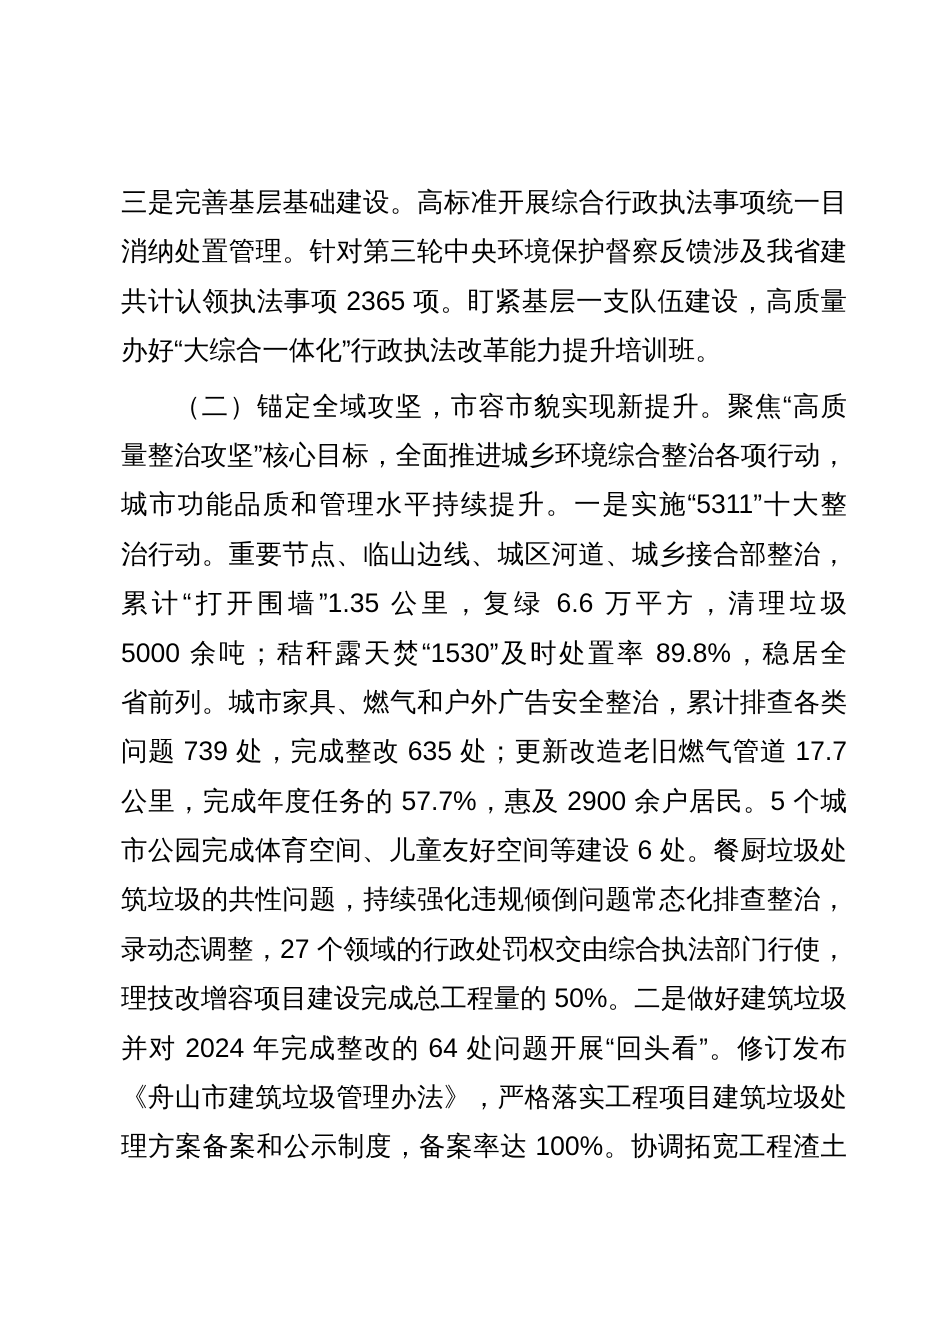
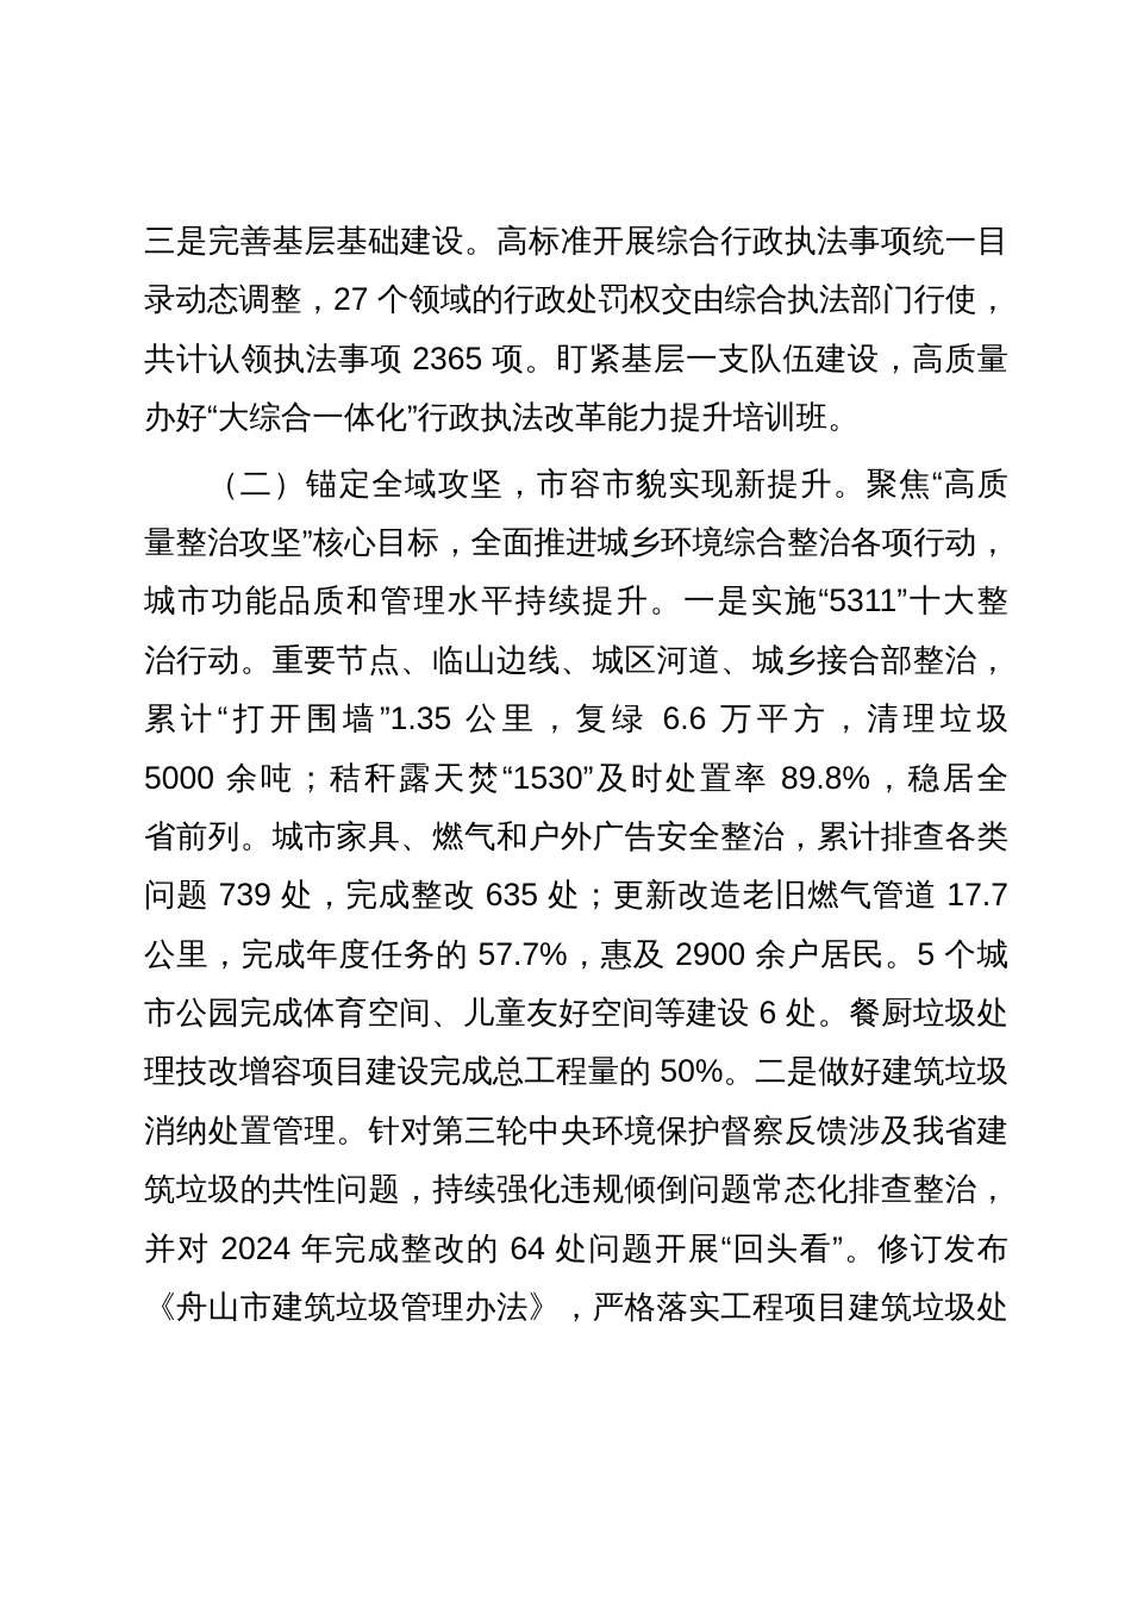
  三是完善基层基础建设。高标准开展综合行政执法事项统一目
- 消纳处置管理。针对第三轮中央环境保护督察反馈涉及我省建
+ 录动态调整，27 个领域的行政处罚权交由综合执法部门行使，
  共计认领执法事项 2365 项。盯紧基层一支队伍建设，高质量
  办好“大综合一体化”行政执法改革能力提升培训班。
  （二）锚定全域攻坚，市容市貌实现新提升。聚焦“高质
  量整治攻坚”核心目标，全面推进城乡环境综合整治各项行动，
  城市功能品质和管理水平持续提升。一是实施“5311”十大整
  治行动。重要节点、临山边线、城区河道、城乡接合部整治，
  累计“打开围墙”1.35 公里，复绿 6.6 万平方，清理垃圾
  5000 余吨；秸秆露天焚“1530”及时处置率 89.8%，稳居全
  省前列。城市家具、燃气和户外广告安全整治，累计排查各类
  问题 739 处，完成整改 635 处；更新改造老旧燃气管道 17.7
  公里，完成年度任务的 57.7%，惠及 2900 余户居民。5 个城
  市公园完成体育空间、儿童友好空间等建设 6 处。餐厨垃圾处
- 筑垃圾的共性问题，持续强化违规倾倒问题常态化排查整治，
+ 理技改增容项目建设完成总工程量的 50%。二是做好建筑垃圾
- 录动态调整，27 个领域的行政处罚权交由综合执法部门行使，
+ 消纳处置管理。针对第三轮中央环境保护督察反馈涉及我省建
- 理技改增容项目建设完成总工程量的 50%。二是做好建筑垃圾
+ 筑垃圾的共性问题，持续强化违规倾倒问题常态化排查整治，
  并对 2024 年完成整改的 64 处问题开展“回头看”。修订发布
  《舟山市建筑垃圾管理办法》，严格落实工程项目建筑垃圾处
- 理方案备案和公示制度，备案率达 100%。协调拓宽工程渣土
